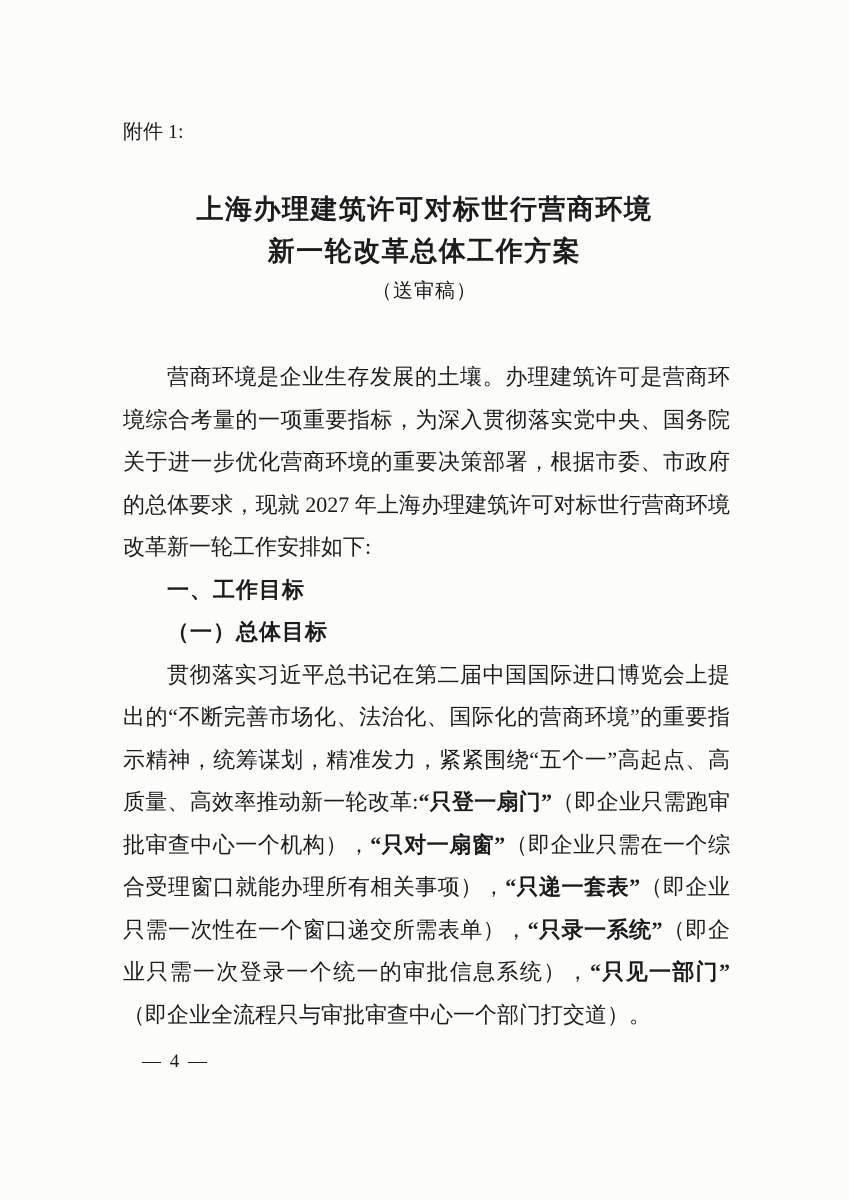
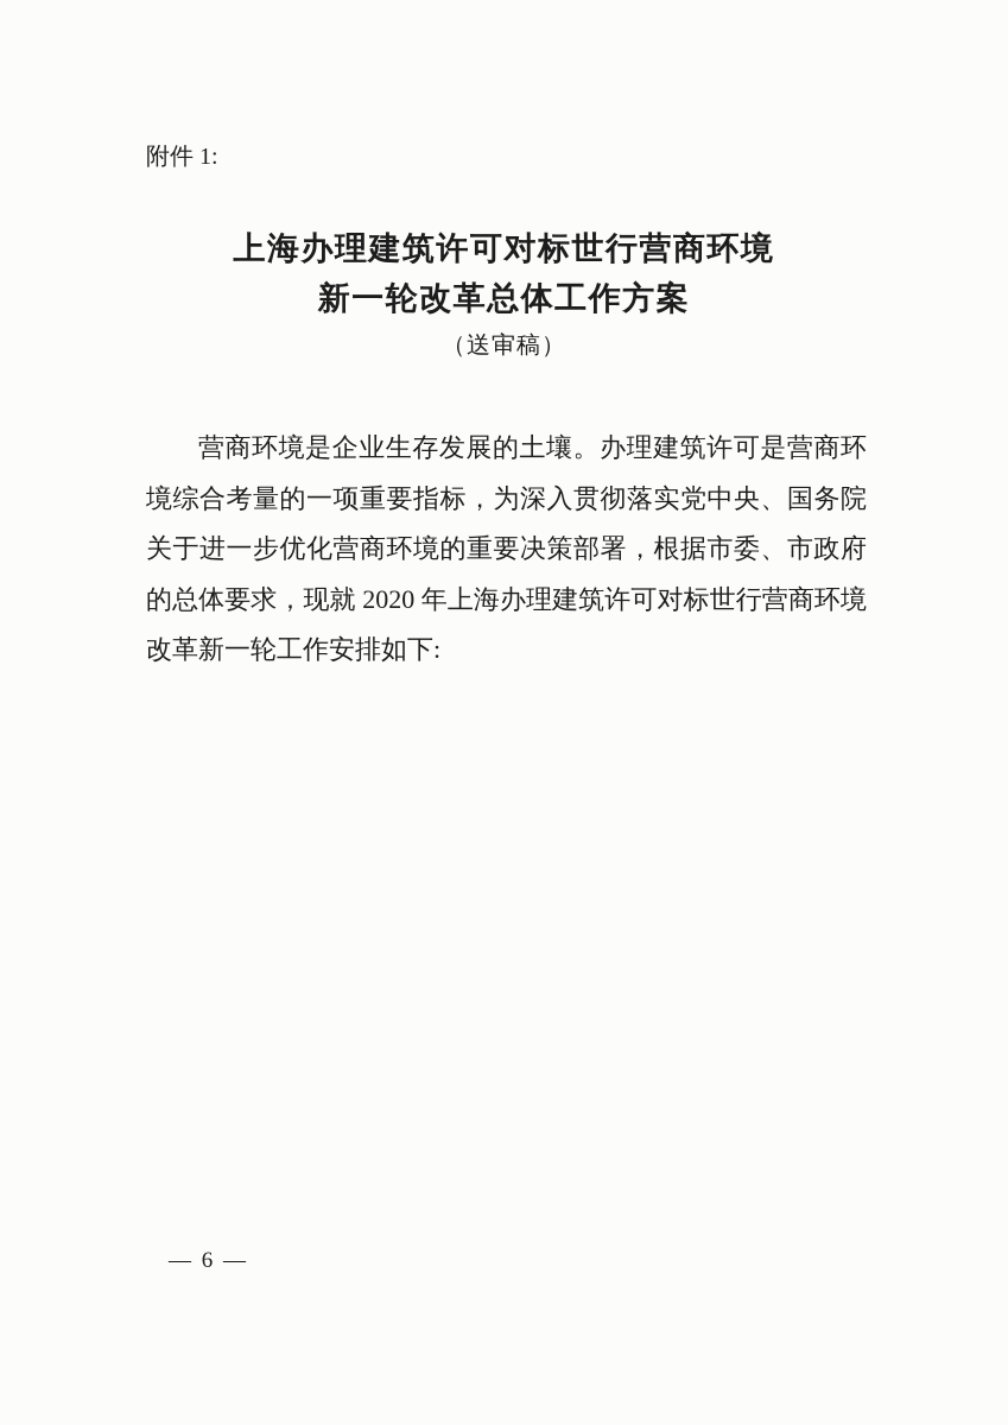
  附件 1:
  上海办理建筑许可对标世行营商环境
  新一轮改革总体工作方案
  （送审稿）
- 营商环境是企业生存发展的土壤。办理建筑许可是营商环境综合考量的一项重要指标，为深入贯彻落实党中央、国务院关于进一步优化营商环境的重要决策部署，根据市委、市政府的总体要求，现就 2027 年上海办理建筑许可对标世行营商环境改革新一轮工作安排如下:
+ 营商环境是企业生存发展的土壤。办理建筑许可是营商环境综合考量的一项重要指标，为深入贯彻落实党中央、国务院关于进一步优化营商环境的重要决策部署，根据市委、市政府的总体要求，现就 2020 年上海办理建筑许可对标世行营商环境改革新一轮工作安排如下:
- 一、工作目标
- （一）总体目标
- 贯彻落实习近平总书记在第二届中国国际进口博览会上提出的“不断完善市场化、法治化、国际化的营商环境”的重要指示精神，统筹谋划，精准发力，紧紧围绕“五个一”高起点、高质量、高效率推动新一轮改革:“只登一扇门”（即企业只需跑审批审查中心一个机构），“只对一扇窗”（即企业只需在一个综合受理窗口就能办理所有相关事项），“只递一套表”（即企业只需一次性在一个窗口递交所需表单），“只录一系统”（即企业只需一次登录一个统一的审批信息系统），“只见一部门”（即企业全流程只与审批审查中心一个部门打交道）。
- — 4 —
+ — 6 —
